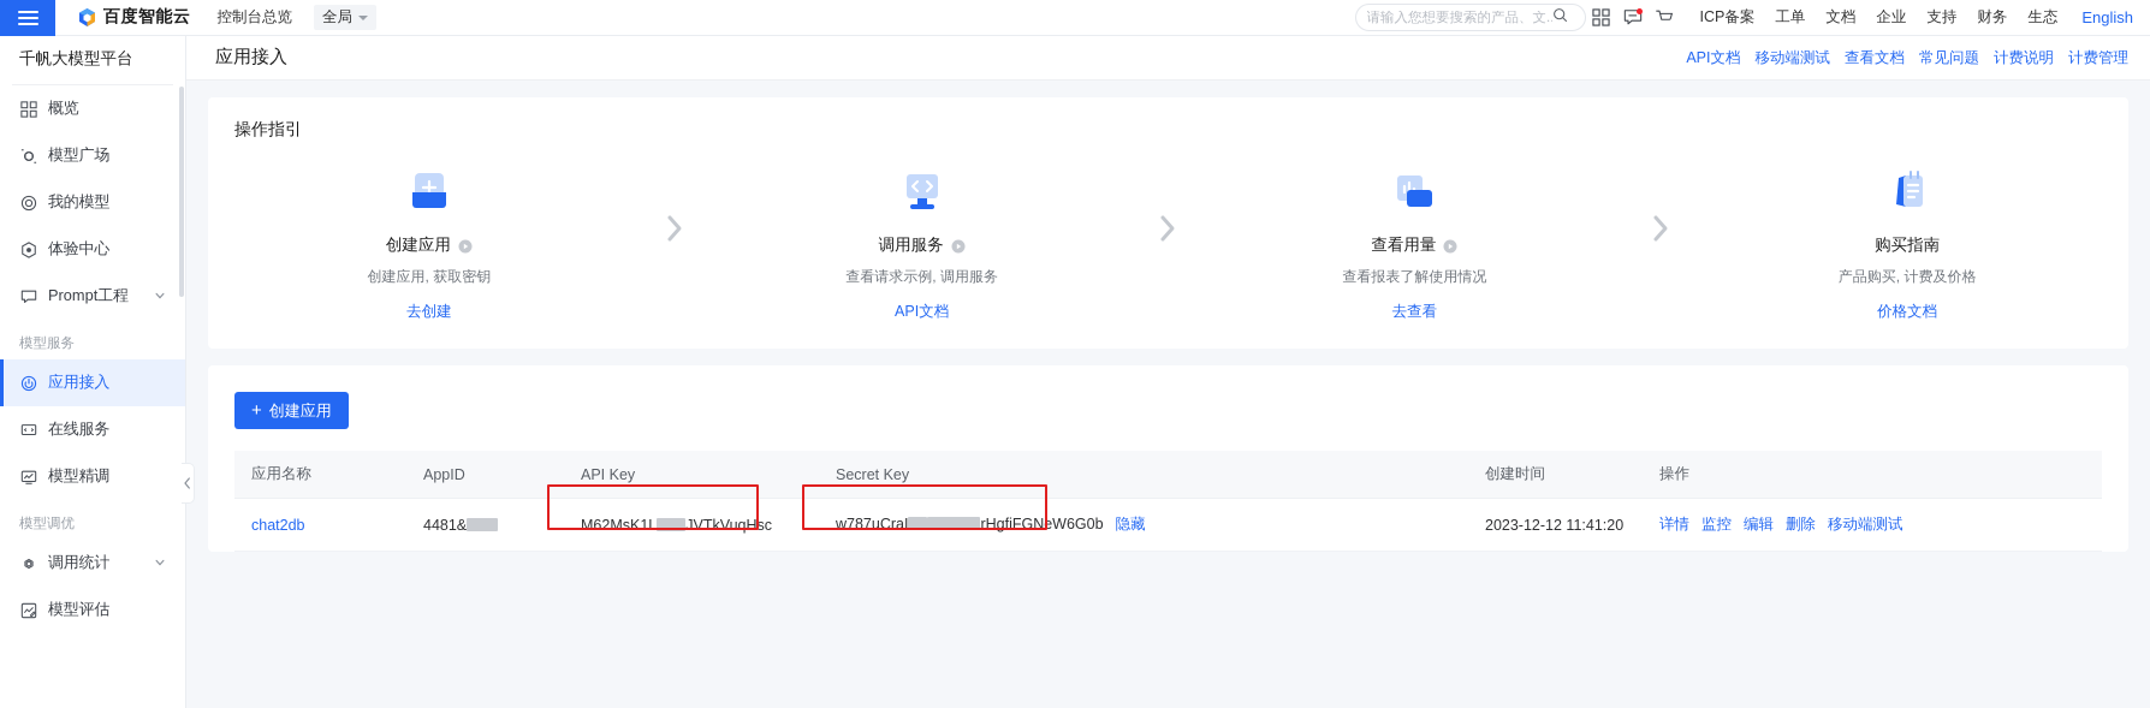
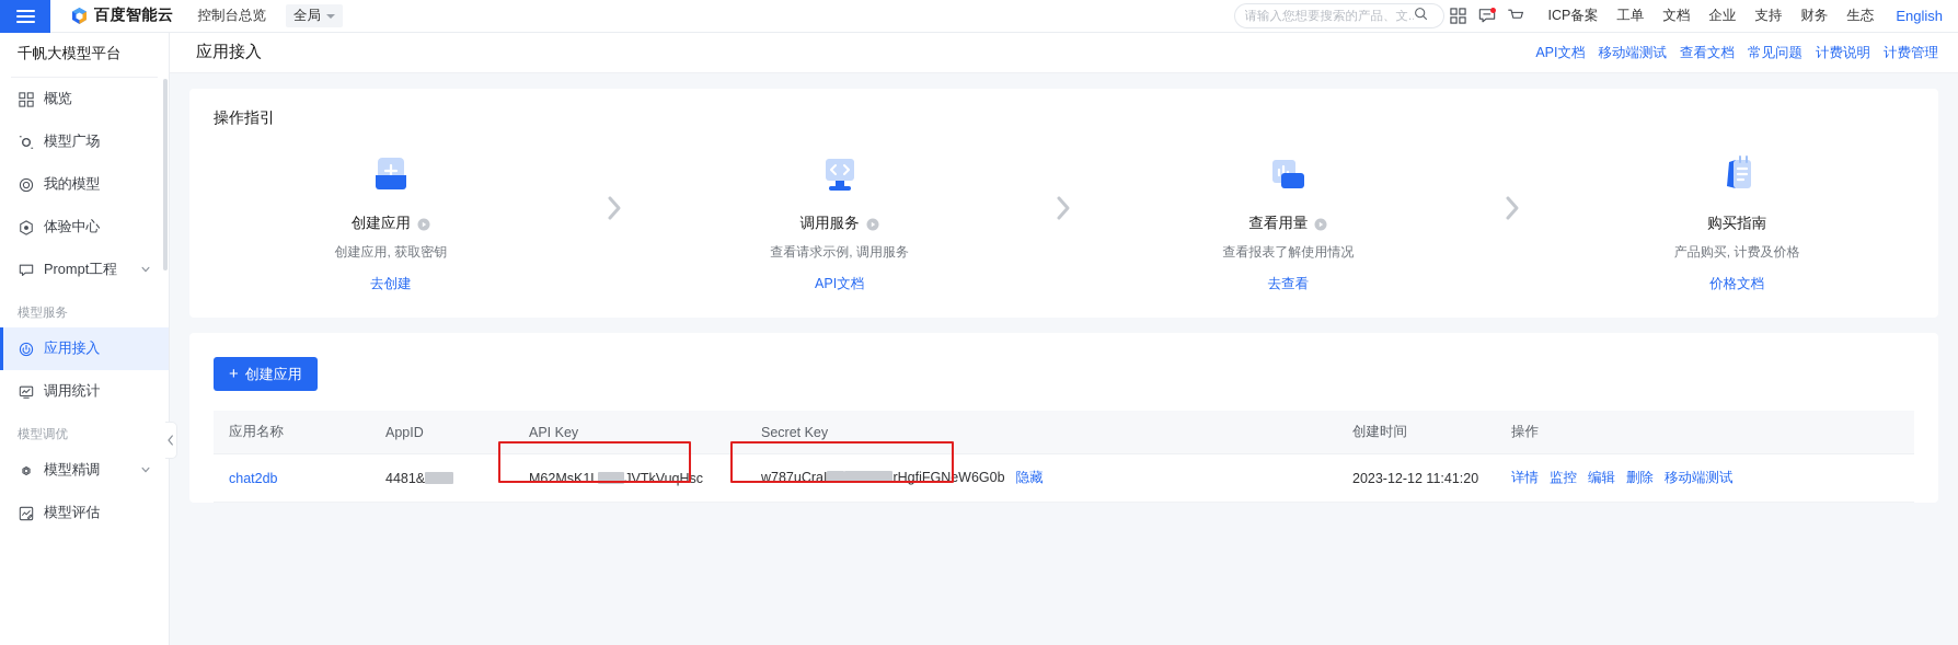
  百度智能云
  控制台总览
  全局
  请输入您想要搜索的产品、文.
  ICP备案
  工单
  文档
  企业
  支持
  财务
  生态
  English
  千帆大模型平台
  概览
  模型广场
  我的模型
  体验中心
  Prompt工程
  模型服务
  应用接入
- 在线服务
- 模型精调
+ 调用统计
  模型调优
- 调用统计
+ 模型精调
  模型评估
  应用接入
  API文档
  移动端测试
  查看文档
  常见问题
  计费说明
  计费管理
  操作指引
  创建应用
  创建应用, 获取密钥
  去创建
  调用服务
  查看请求示例, 调用服务
  API文档
  查看用量
  查看报表了解使用情况
  去查看
  购买指南
  产品购买, 计费及价格
  价格文档
  +
  创建应用
  应用名称	AppID	API Key	Secret Key	创建时间	操作
  chat2db	4481&	M62MsK1L JVTkVuqHsc	w787uCraI rHgfiFGNeW6G0b 隐藏	2023-12-12 11:41:20	详情 监控 编辑 删除 移动端测试
